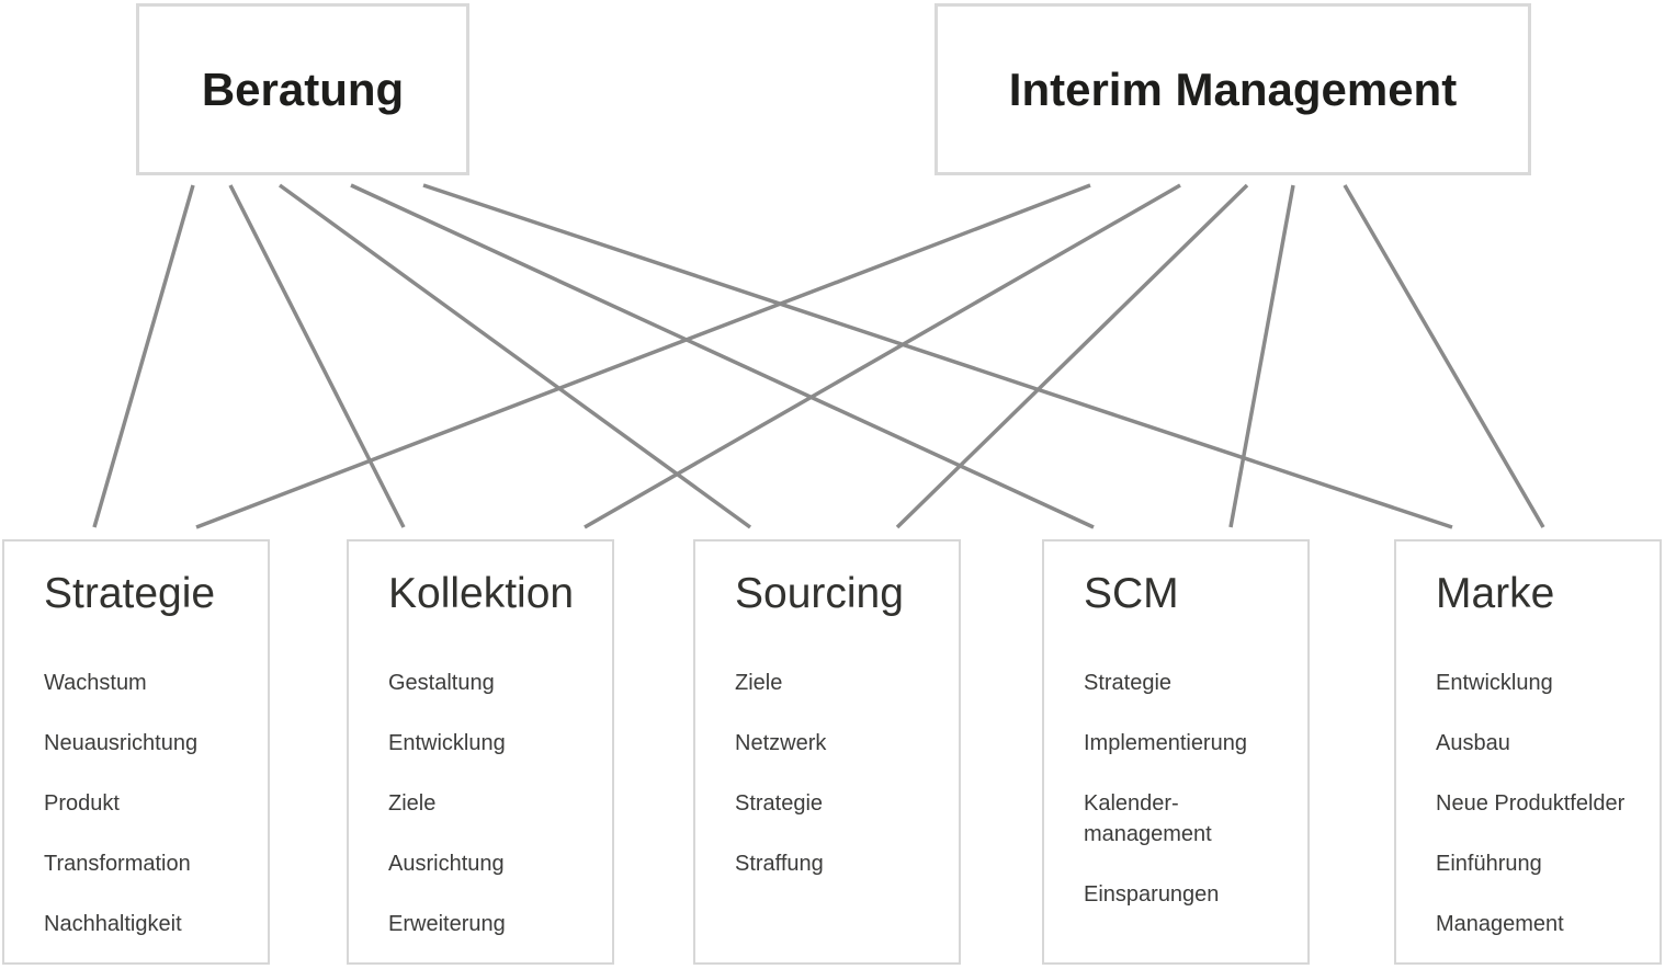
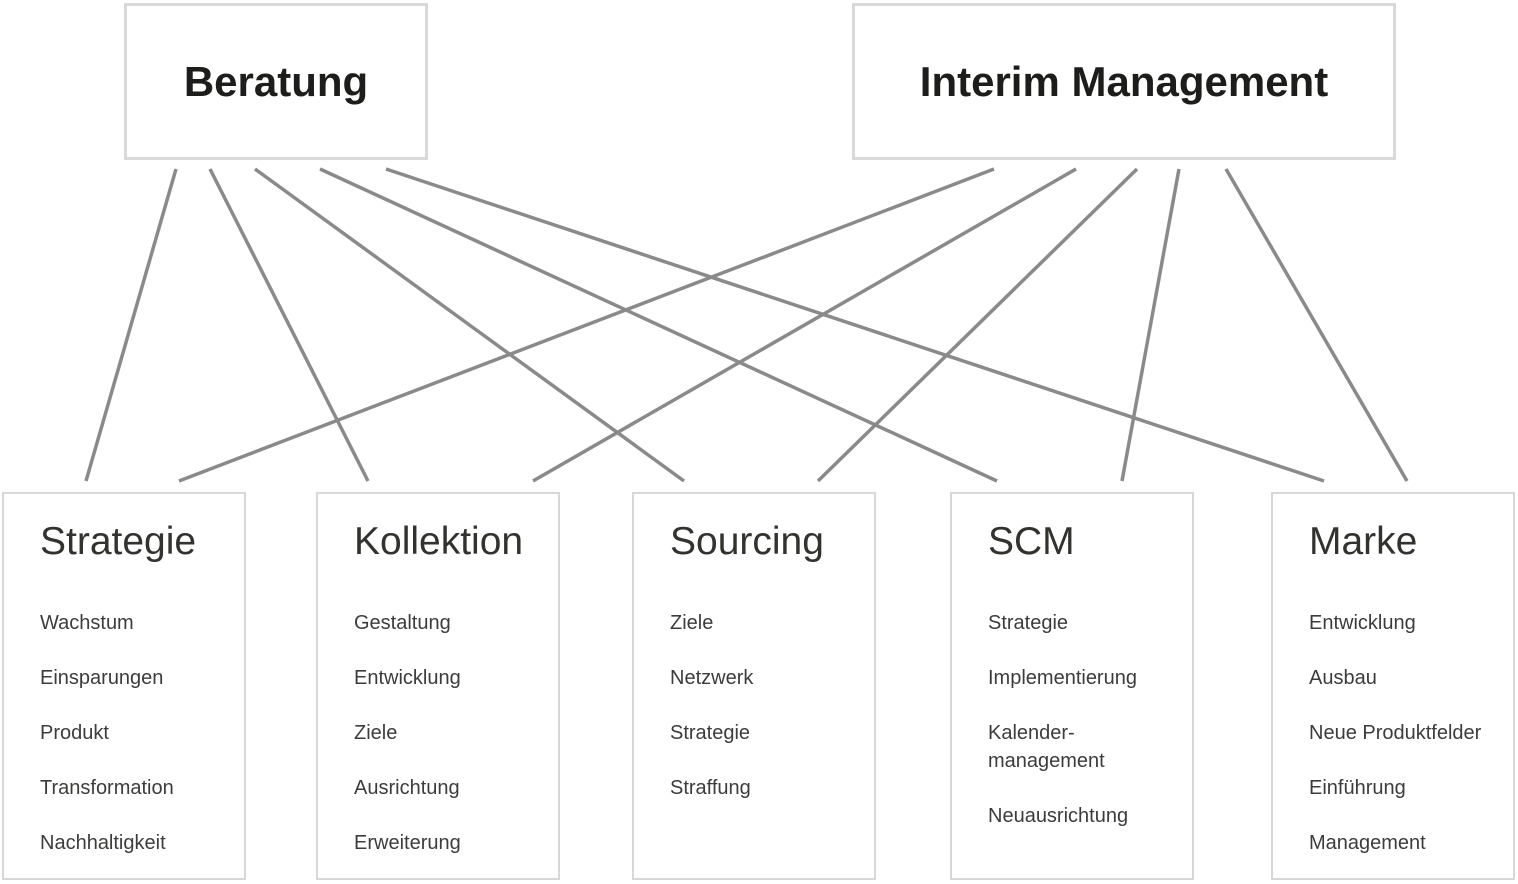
  Beratung
  Interim Management
  Strategie
  Wachstum
- Neuausrichtung
+ Einsparungen
  Produkt
  Transformation
  Nachhaltigkeit
  Kollektion
  Gestaltung
  Entwicklung
  Ziele
  Ausrichtung
  Erweiterung
  Sourcing
  Ziele
  Netzwerk
  Strategie
  Straffung
  SCM
  Strategie
  Implementierung
  Kalender-
  management
- Einsparungen
+ Neuausrichtung
  Marke
  Entwicklung
  Ausbau
  Neue Produktfelder
  Einführung
  Management
